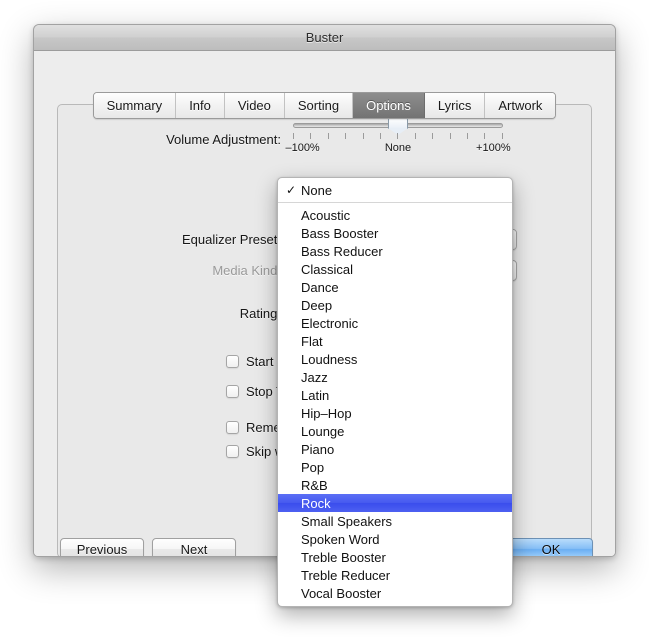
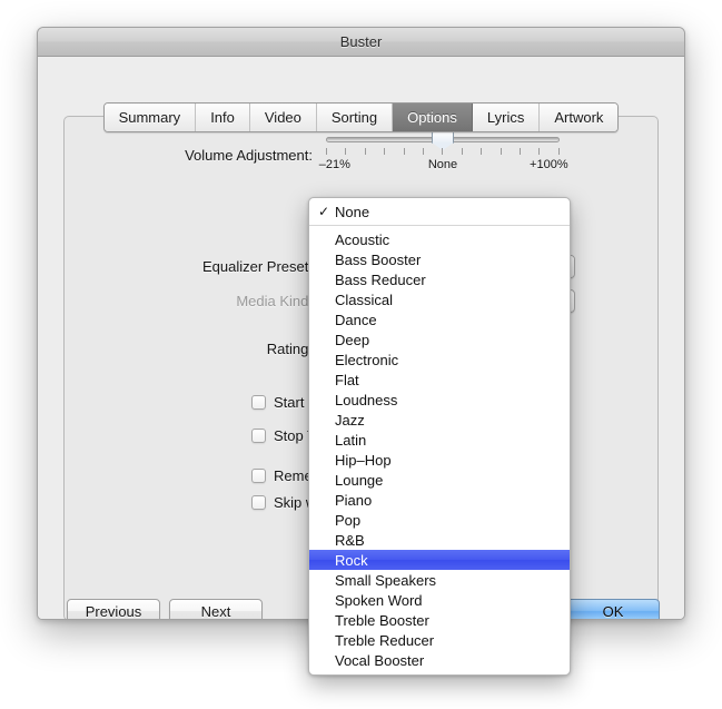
  Buster
  Summary
  Info
  Video
  Sorting
  Options
  Lyrics
  Artwork
  Volume Adjustment:
- –100%
+ –21%
  None
  +100%
  Equalizer Preset
  Media Kind
  Rating
  Previous
  Next
  OK
  ✓
  None
  Acoustic
  Bass Booster
  Bass Reducer
  Classical
  Dance
  Deep
  Electronic
  Flat
  Loudness
  Jazz
  Latin
  Hip–Hop
  Lounge
  Piano
  Pop
  R&B
  Rock
  Small Speakers
  Spoken Word
  Treble Booster
  Treble Reducer
  Vocal Booster
